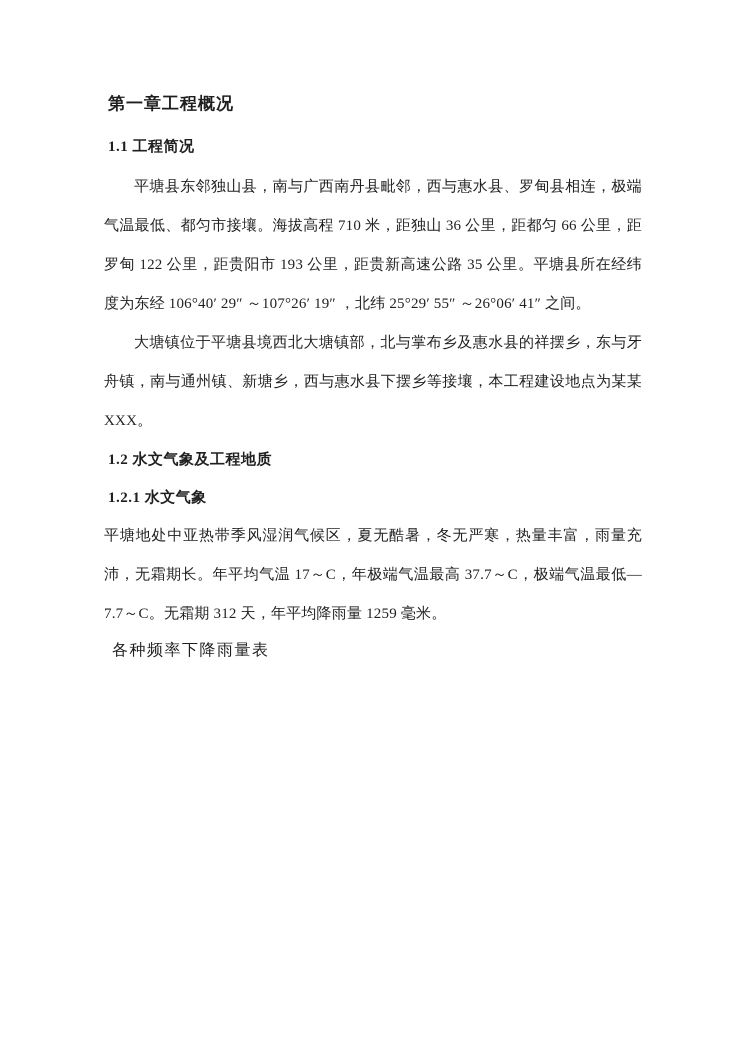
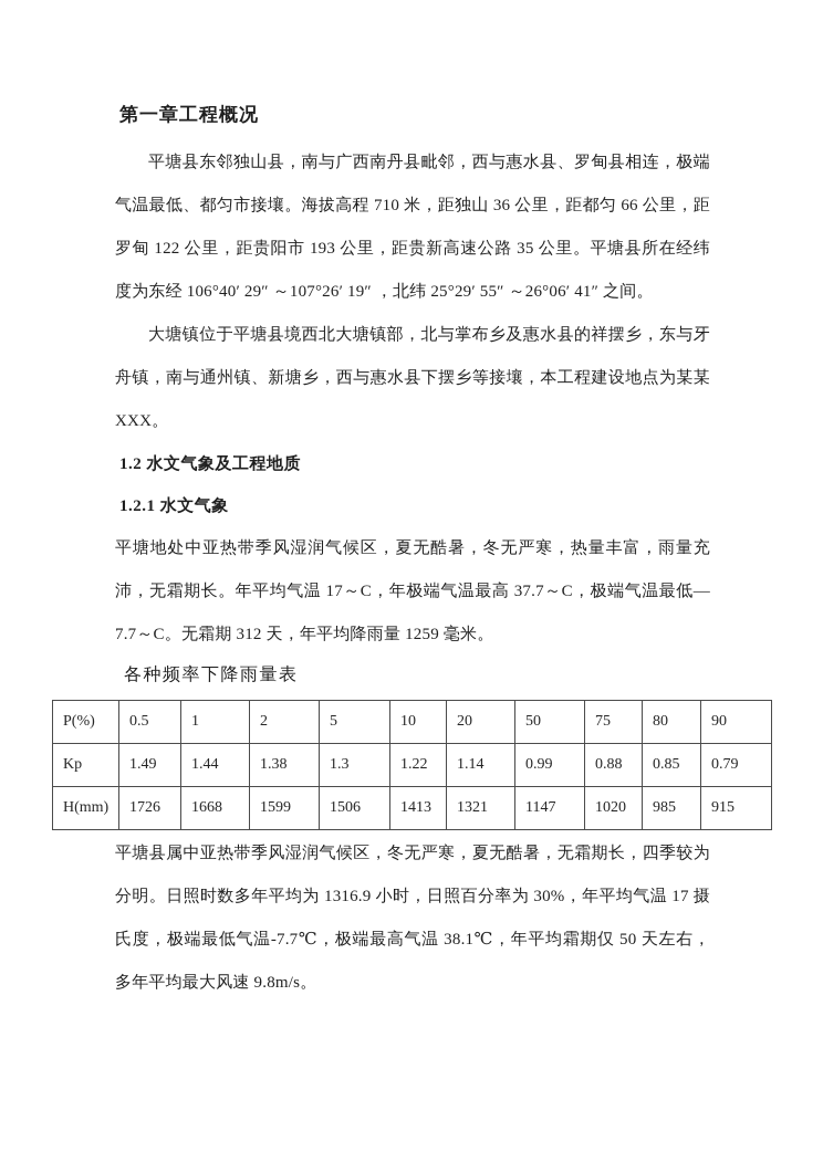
  第一章工程概况
- 1.1 工程简况
  平塘县东邻独山县，南与广西南丹县毗邻，西与惠水县、罗甸县相连，极端气温最低、都匀市接壤。海拔高程 710 米，距独山 36 公里，距都匀 66 公里，距罗甸 122 公里，距贵阳市 193 公里，距贵新高速公路 35 公里。平塘县所在经纬度为东经 106°40′ 29″ ～107°26′ 19″ ，北纬 25°29′ 55″ ～26°06′ 41″ 之间。
  大塘镇位于平塘县境西北大塘镇部，北与掌布乡及惠水县的祥摆乡，东与牙舟镇，南与通州镇、新塘乡，西与惠水县下摆乡等接壤，本工程建设地点为某某XXX。
  1.2 水文气象及工程地质
  1.2.1 水文气象
  平塘地处中亚热带季风湿润气候区，夏无酷暑，冬无严寒，热量丰富，雨量充沛，无霜期长。年平均气温 17～C，年极端气温最高 37.7～C，极端气温最低—7.7～C。无霜期 312 天，年平均降雨量 1259 毫米。
  各种频率下降雨量表
+ P(%)	0.5	1	2	5	10	20	50	75	80	90
+ Kp	1.49	1.44	1.38	1.3	1.22	1.14	0.99	0.88	0.85	0.79
+ H(mm)	1726	1668	1599	1506	1413	1321	1147	1020	985	915
+ 平塘县属中亚热带季风湿润气候区，冬无严寒，夏无酷暑，无霜期长，四季较为分明。日照时数多年平均为 1316.9 小时，日照百分率为 30%，年平均气温 17 摄氏度，极端最低气温-7.7℃，极端最高气温 38.1℃，年平均霜期仅 50 天左右，多年平均最大风速 9.8m/s。
